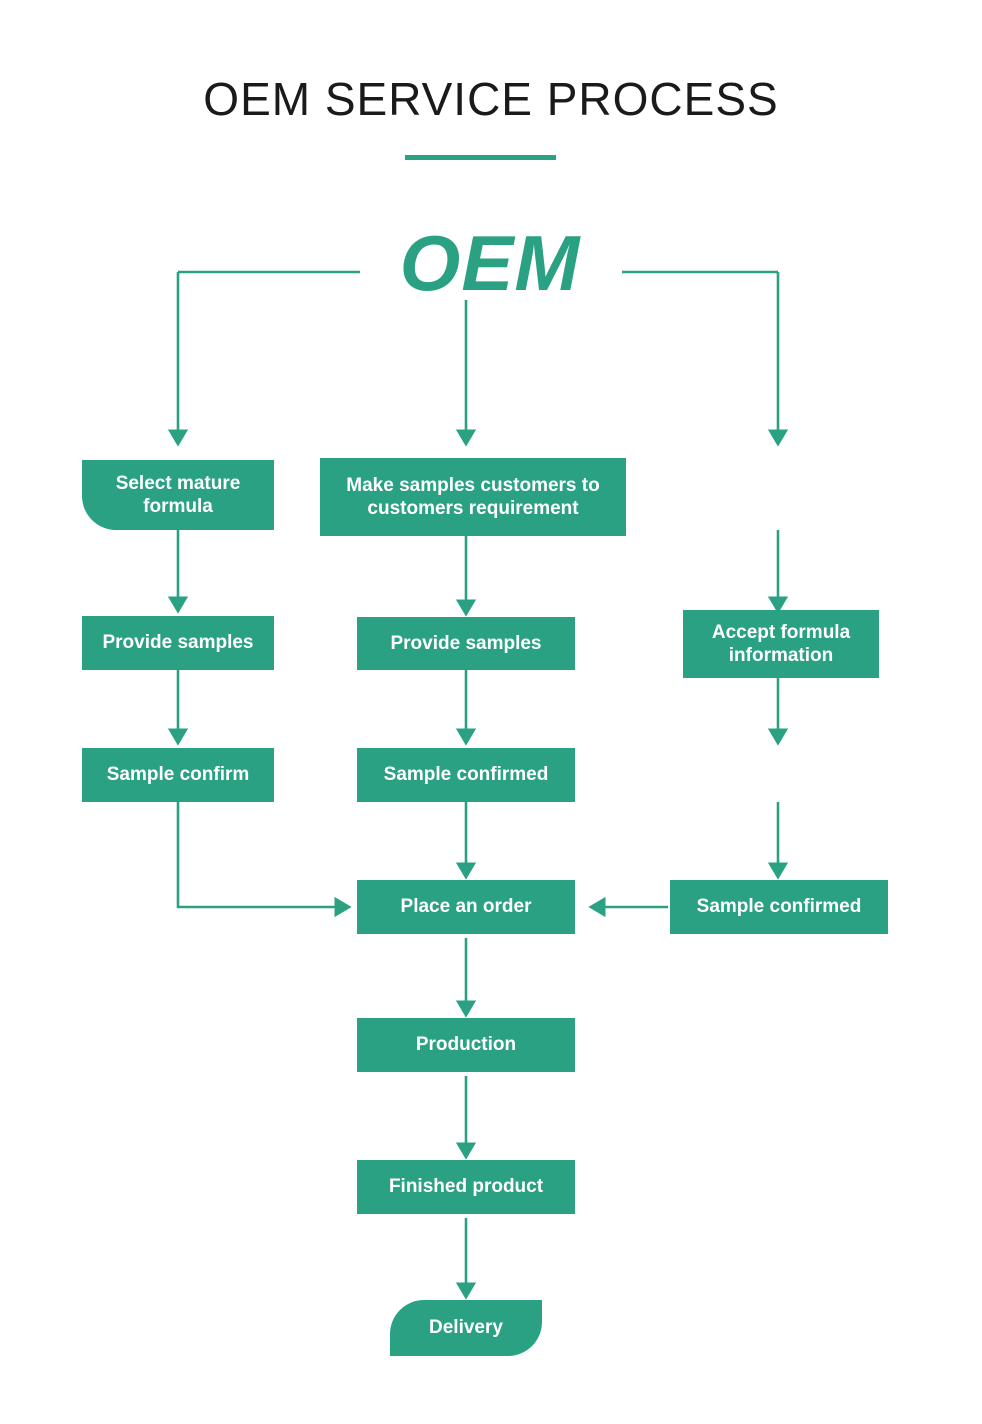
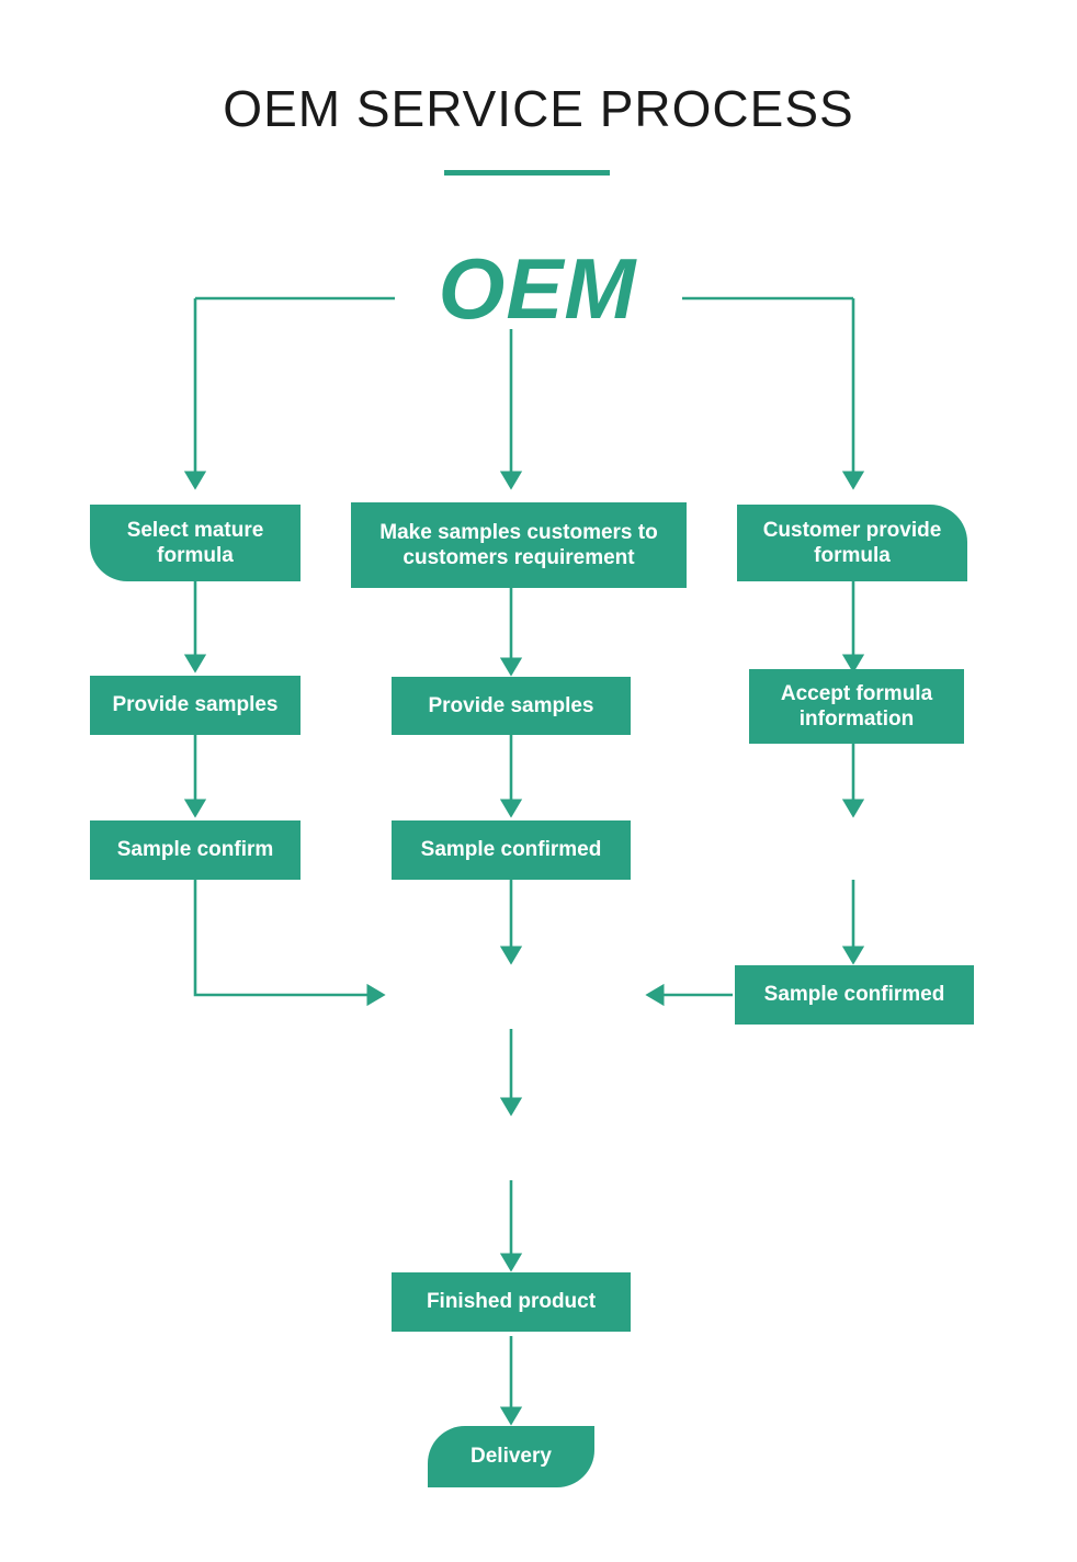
  OEM SERVICE PROCESS
  OEM
  Select mature formula
  Provide samples
  Sample confirm
  Make samples customers to customers requirement
  Provide samples
  Sample confirmed
+ Customer provide formula
  Accept formula information
  Sample confirmed
- Place an order
- Production
  Finished product
  Delivery
